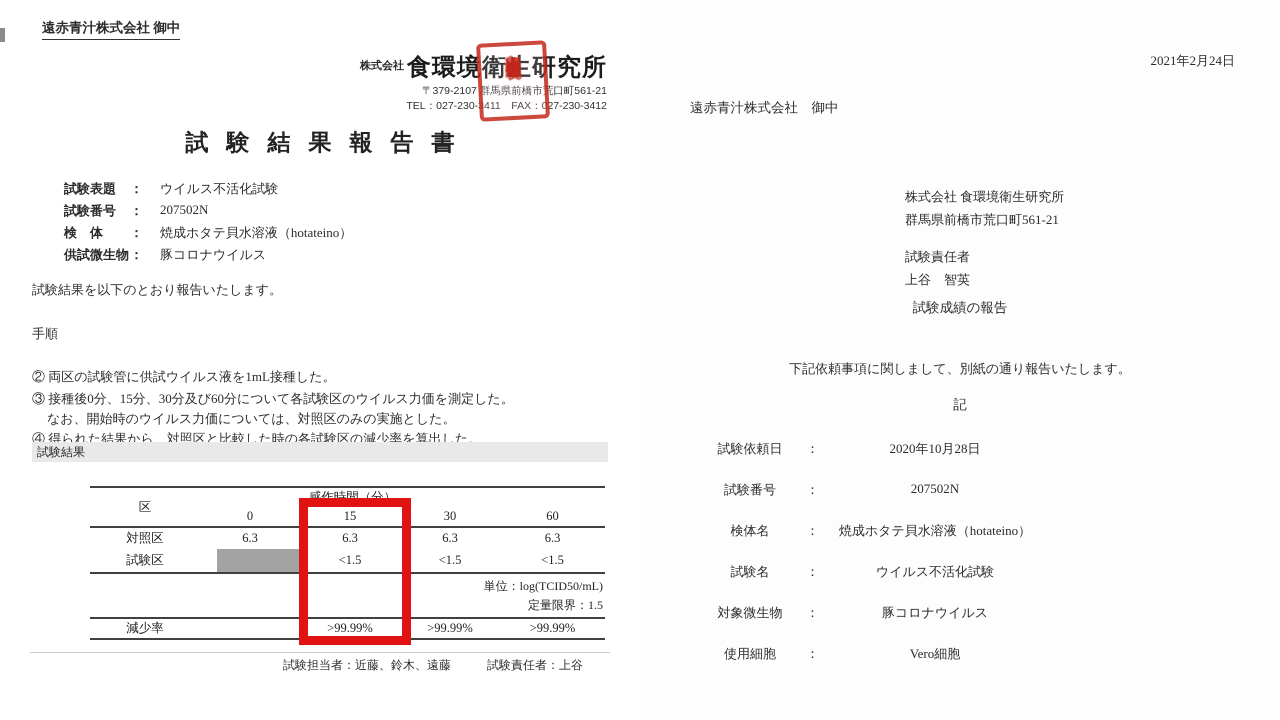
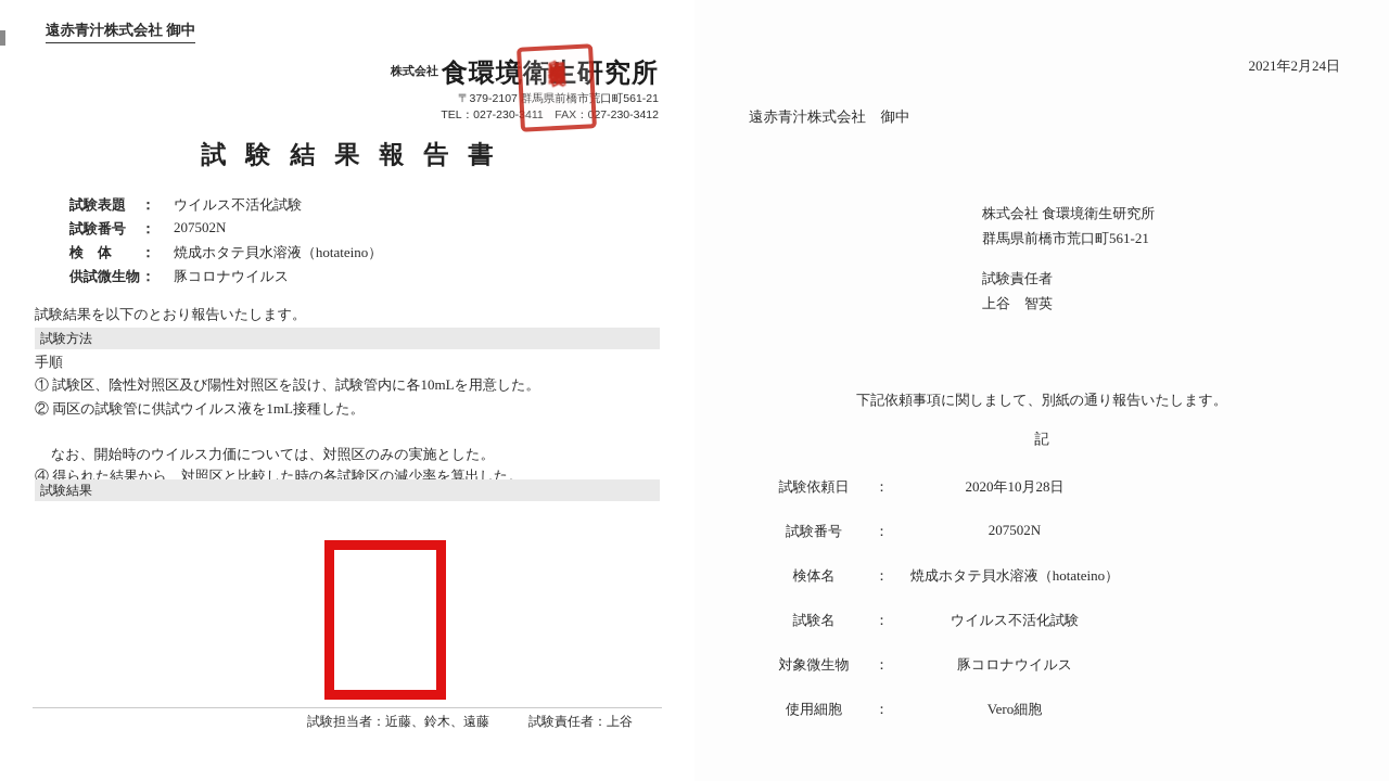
  遠赤青汁株式会社 御中
  株式会社 食環境衛生研究所
  〒379-2107 群馬県前橋市荒口町561-21
  TEL：027-230-3411 FAX：027-230-3412
  試験結果報告書
  試験表題
  ：
  ウイルス不活化試験
  試験番号
  ：
  207502N
  検 体
  ：
  焼成ホタテ貝水溶液（hotateino）
  供試微生物
  ：
  豚コロナウイルス
  試験結果を以下のとおり報告いたします。
+ 試験方法
  手順
+ ① 試験区、陰性対照区及び陽性対照区を設け、試験管内に各10mLを用意した。
  ② 両区の試験管に供試ウイルス液を1mL接種した。
- ③ 接種後0分、15分、30分及び60分について各試験区のウイルス力価を測定した。
  なお、開始時のウイルス力価については、対照区のみの実施とした。
  ④ 得られた結果から、対照区と比較した時の各試験区の減少率を算出した。
  試験結果
- 区	感作時間（分）
- 0	15	30	60
- 対照区	6.3	6.3	6.3	6.3
- 試験区		<1.5	<1.5	<1.5
- 単位：log(TCID50/mL) 定量限界：1.5
- 減少率		>99.99%	>99.99%	>99.99%
  試験担当者：近藤、鈴木、遠藤
  試験責任者：上谷
  2021年2月24日
  遠赤青汁株式会社 御中
  株式会社 食環境衛生研究所
  群馬県前橋市荒口町561-21
  試験責任者
  上谷 智英
- 試験成績の報告
  下記依頼事項に関しまして、別紙の通り報告いたします。
  記
  試験依頼日
  ：
  2020年10月28日
  試験番号
  ：
  207502N
  検体名
  ：
  焼成ホタテ貝水溶液（hotateino）
  試験名
  ：
  ウイルス不活化試験
  対象微生物
  ：
  豚コロナウイルス
  使用細胞
  ：
  Vero細胞
